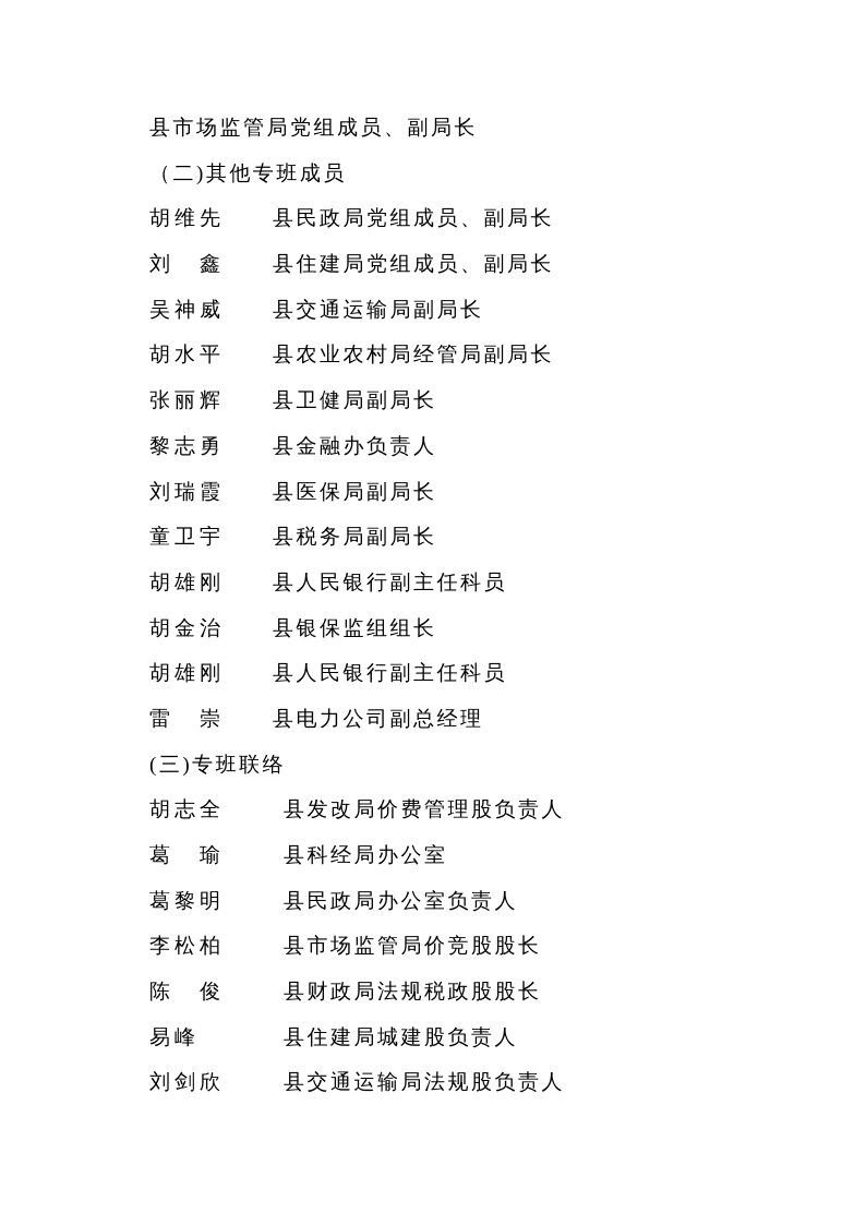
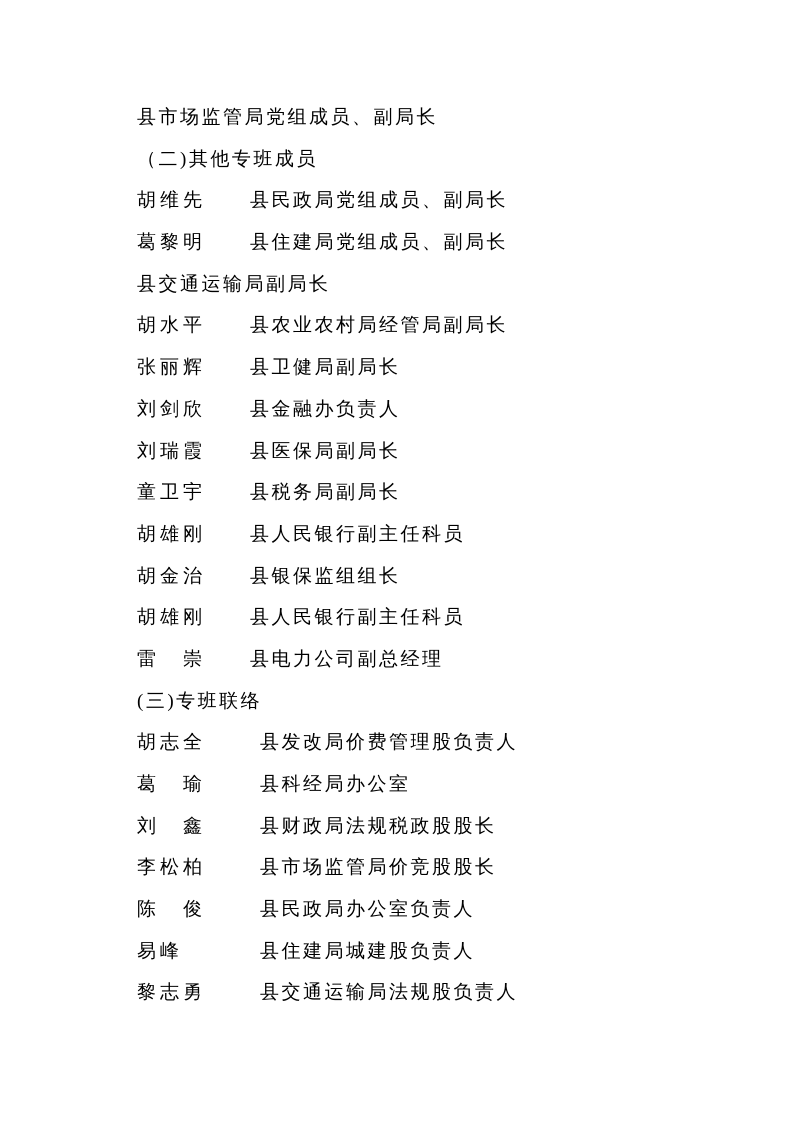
  县市场监管局党组成员、副局长
  （二)其他专班成员
  胡维先
  县民政局党组成员、副局长
- 刘 鑫
+ 葛黎明
  县住建局党组成员、副局长
- 吴神威
  县交通运输局副局长
  胡水平
  县农业农村局经管局副局长
  张丽辉
  县卫健局副局长
- 黎志勇
+ 刘剑欣
  县金融办负责人
  刘瑞霞
  县医保局副局长
  童卫宇
  县税务局副局长
  胡雄刚
  县人民银行副主任科员
  胡金治
  县银保监组组长
  胡雄刚
  县人民银行副主任科员
  雷 崇
  县电力公司副总经理
  (三)专班联络
  胡志全
  县发改局价费管理股负责人
  葛 瑜
  县科经局办公室
- 葛黎明
+ 刘 鑫
- 县民政局办公室负责人
+ 县财政局法规税政股股长
  李松柏
  县市场监管局价竞股股长
  陈 俊
- 县财政局法规税政股股长
+ 县民政局办公室负责人
  易峰
  县住建局城建股负责人
- 刘剑欣
+ 黎志勇
  县交通运输局法规股负责人
